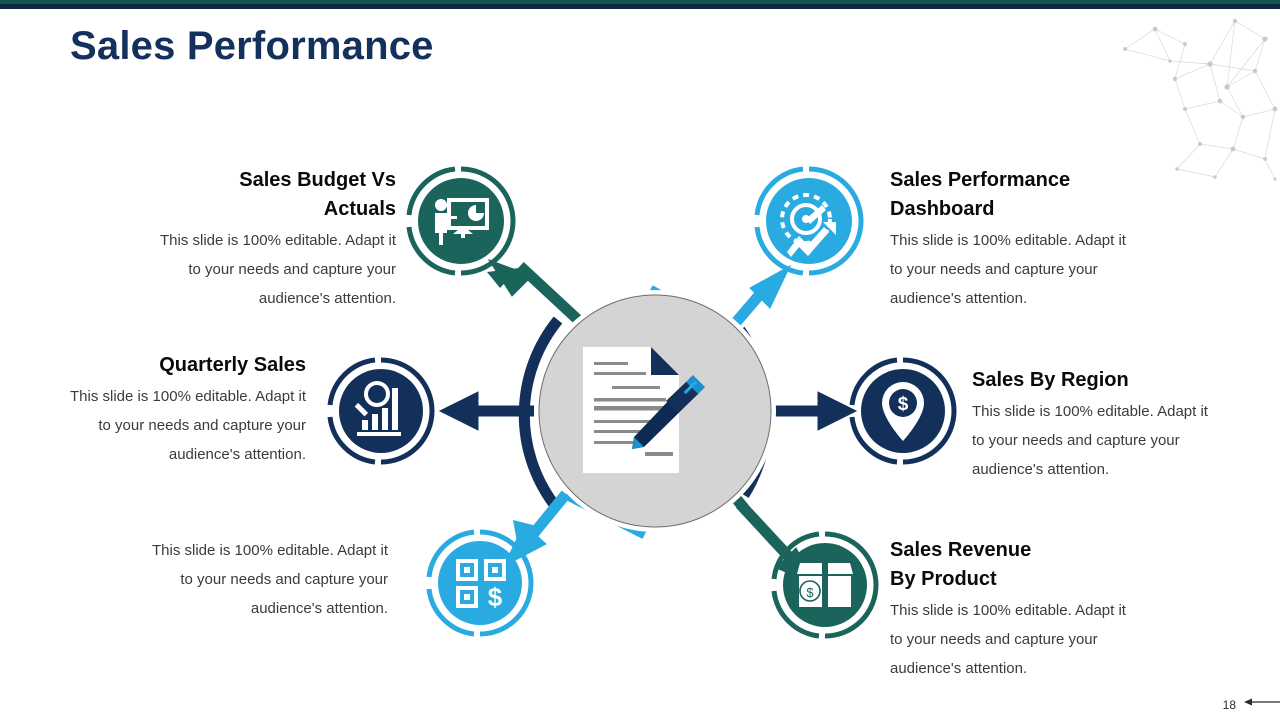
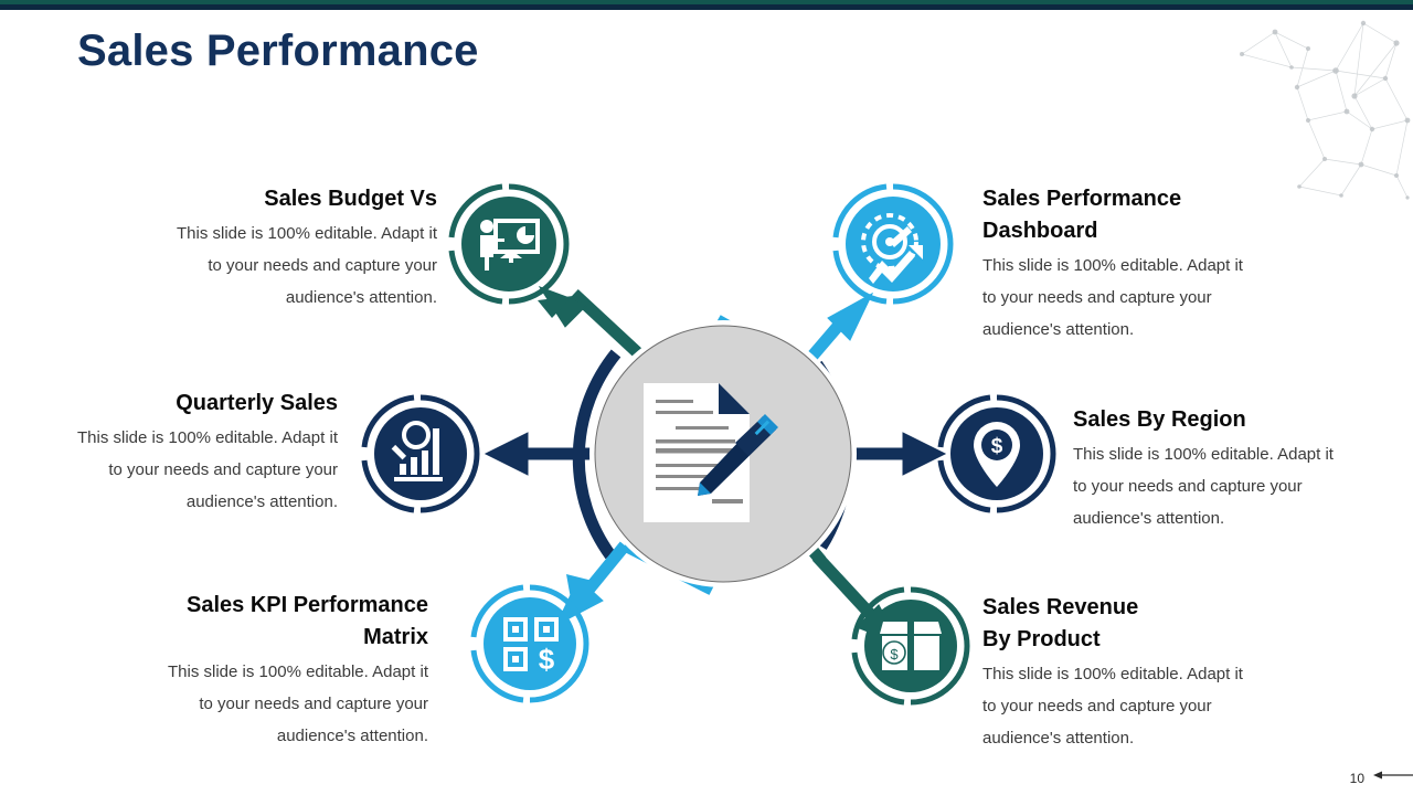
  Sales Performance
  $
  $
  $
  Sales Budget Vs
- Actuals
  This slide is 100% editable. Adapt it
  to your needs and capture your
  audience's attention.
  Quarterly Sales
  This slide is 100% editable. Adapt it
  to your needs and capture your
  audience's attention.
+ Sales KPI Performance
+ Matrix
  This slide is 100% editable. Adapt it
  to your needs and capture your
  audience's attention.
  Sales Performance
  Dashboard
  This slide is 100% editable. Adapt it
  to your needs and capture your
  audience's attention.
  Sales By Region
  This slide is 100% editable. Adapt it
  to your needs and capture your
  audience's attention.
  Sales Revenue
  By Product
  This slide is 100% editable. Adapt it
  to your needs and capture your
  audience's attention.
- 18
+ 10
